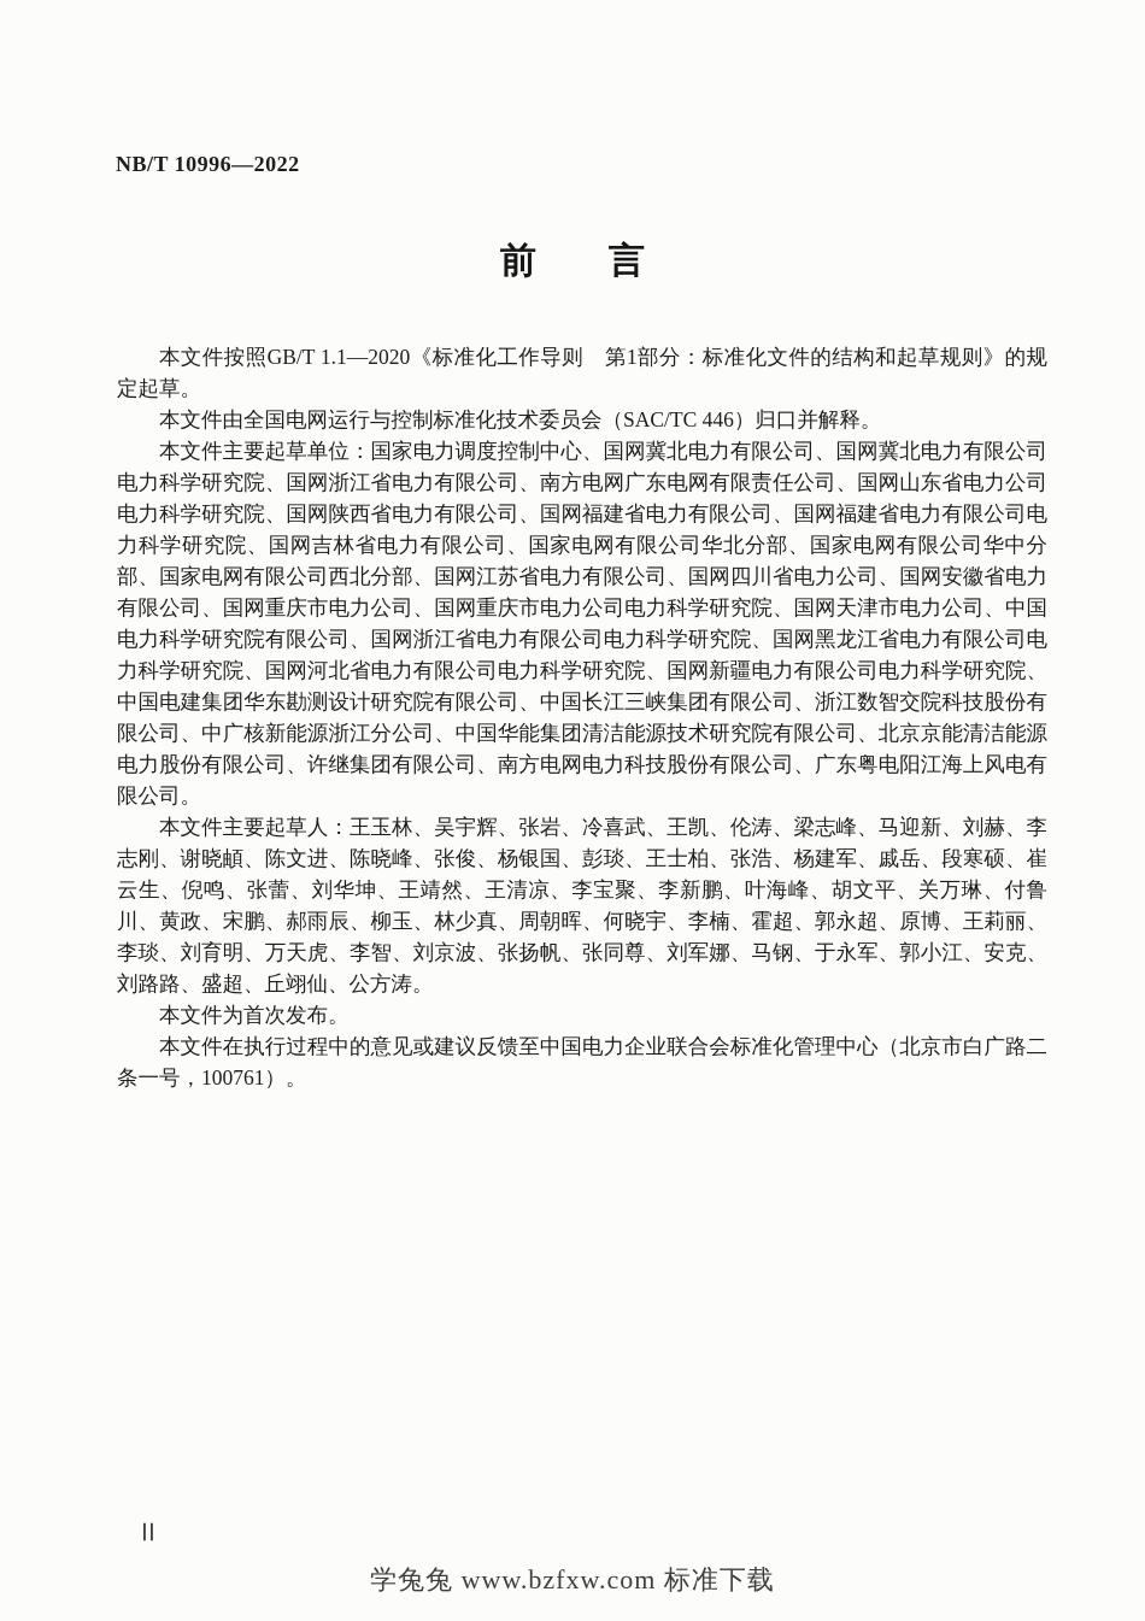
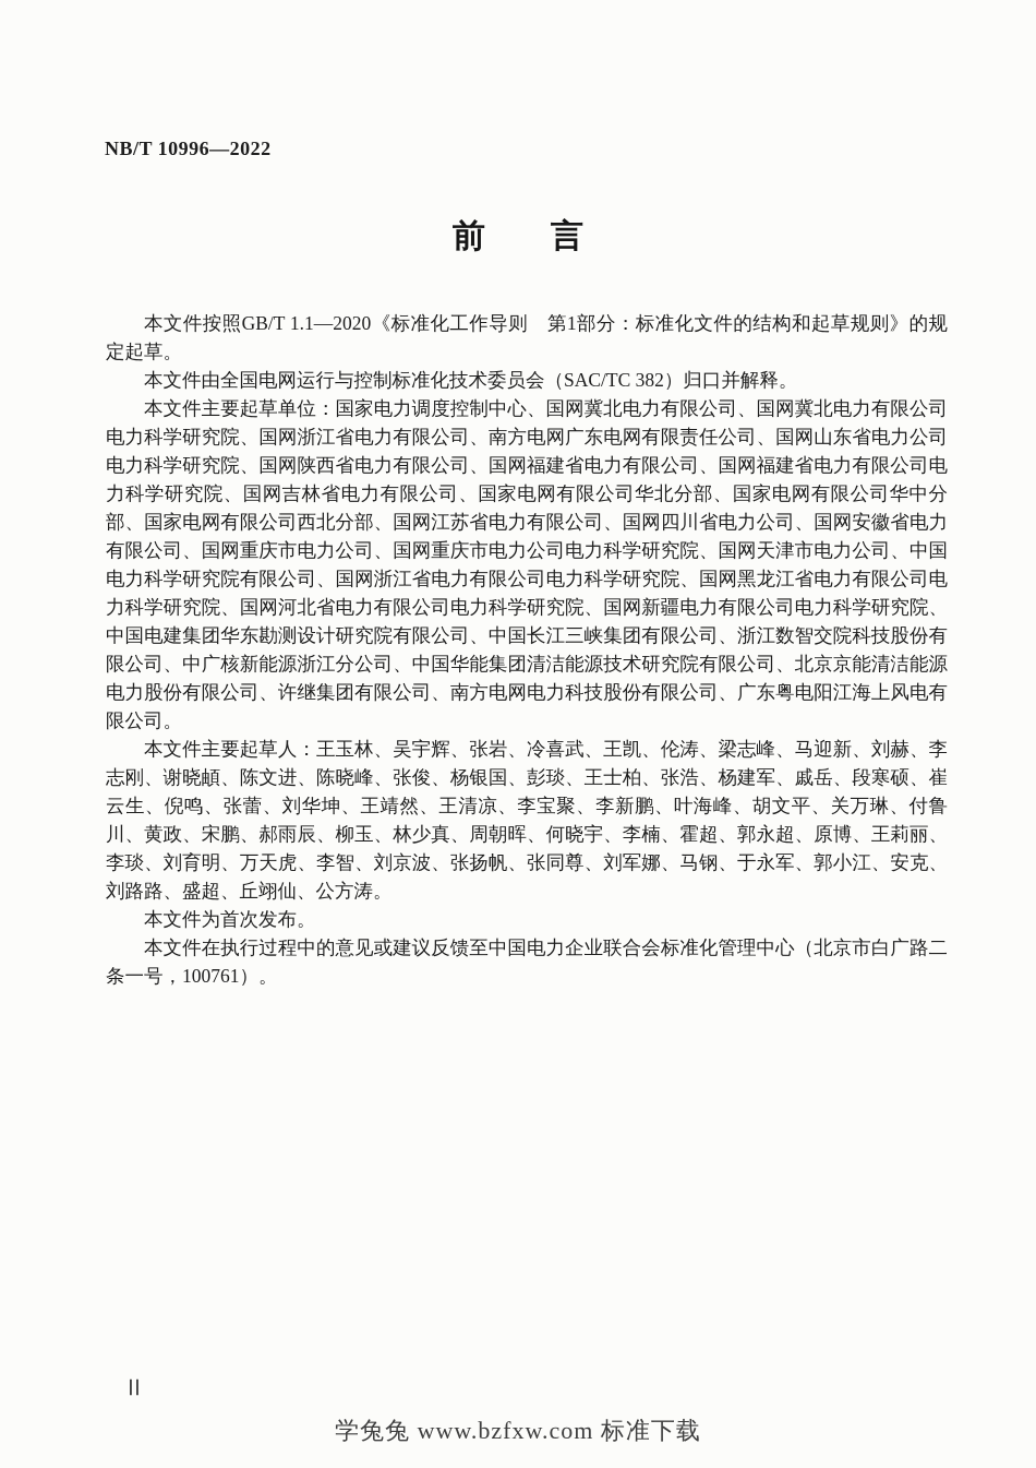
  NB/T 10996—2022
  前 言
  本文件按照GB/T 1.1—2020《标准化工作导则 第1部分：标准化文件的结构和起草规则》的规定起草。
- 本文件由全国电网运行与控制标准化技术委员会（SAC/TC 446）归口并解释。
+ 本文件由全国电网运行与控制标准化技术委员会（SAC/TC 382）归口并解释。
  本文件主要起草单位：国家电力调度控制中心、国网冀北电力有限公司、国网冀北电力有限公司电力科学研究院、国网浙江省电力有限公司、南方电网广东电网有限责任公司、国网山东省电力公司电力科学研究院、国网陕西省电力有限公司、国网福建省电力有限公司、国网福建省电力有限公司电力科学研究院、国网吉林省电力有限公司、国家电网有限公司华北分部、国家电网有限公司华中分部、国家电网有限公司西北分部、国网江苏省电力有限公司、国网四川省电力公司、国网安徽省电力有限公司、国网重庆市电力公司、国网重庆市电力公司电力科学研究院、国网天津市电力公司、中国电力科学研究院有限公司、国网浙江省电力有限公司电力科学研究院、国网黑龙江省电力有限公司电力科学研究院、国网河北省电力有限公司电力科学研究院、国网新疆电力有限公司电力科学研究院、中国电建集团华东勘测设计研究院有限公司、中国长江三峡集团有限公司、浙江数智交院科技股份有限公司、中广核新能源浙江分公司、中国华能集团清洁能源技术研究院有限公司、北京京能清洁能源电力股份有限公司、许继集团有限公司、南方电网电力科技股份有限公司、广东粤电阳江海上风电有限公司。
  本文件主要起草人：王玉林、吴宇辉、张岩、冷喜武、王凯、伦涛、梁志峰、马迎新、刘赫、李志刚、谢晓頔、陈文进、陈晓峰、张俊、杨银国、彭琰、王士柏、张浩、杨建军、戚岳、段寒硕、崔云生、倪鸣、张蕾、刘华坤、王靖然、王清凉、李宝聚、李新鹏、叶海峰、胡文平、关万琳、付鲁川、黄政、宋鹏、郝雨辰、柳玉、林少真、周朝晖、何晓宇、李楠、霍超、郭永超、原博、王莉丽、李琰、刘育明、万天虎、李智、刘京波、张扬帆、张同尊、刘军娜、马钢、于永军、郭小江、安克、刘路路、盛超、丘翊仙、公方涛。
  本文件为首次发布。
  本文件在执行过程中的意见或建议反馈至中国电力企业联合会标准化管理中心（北京市白广路二条一号，100761）。
  Ⅱ
  学兔兔 www.bzfxw.com 标准下载
